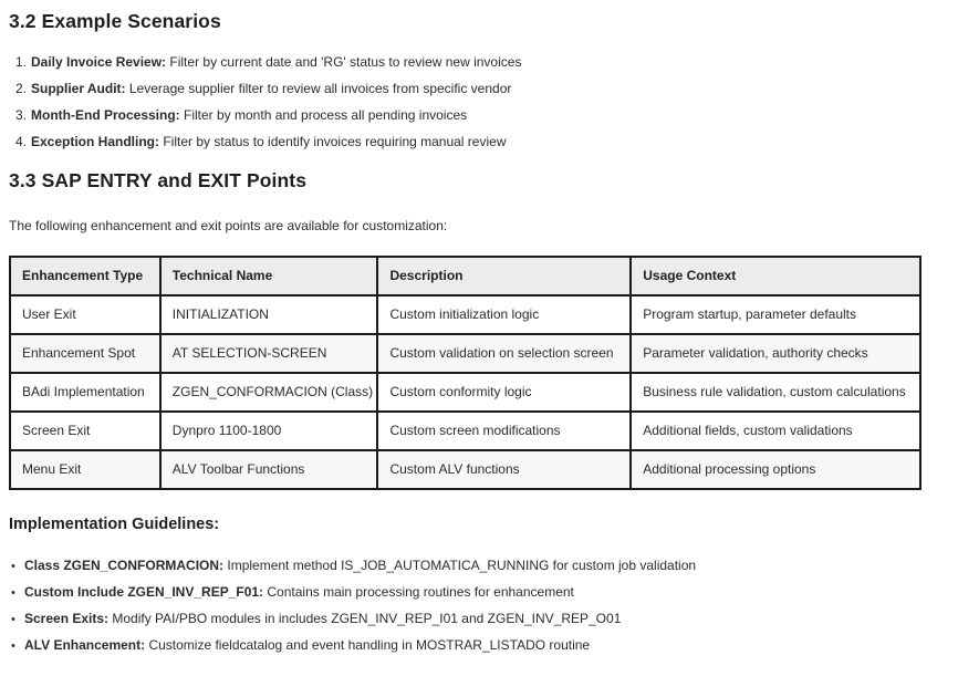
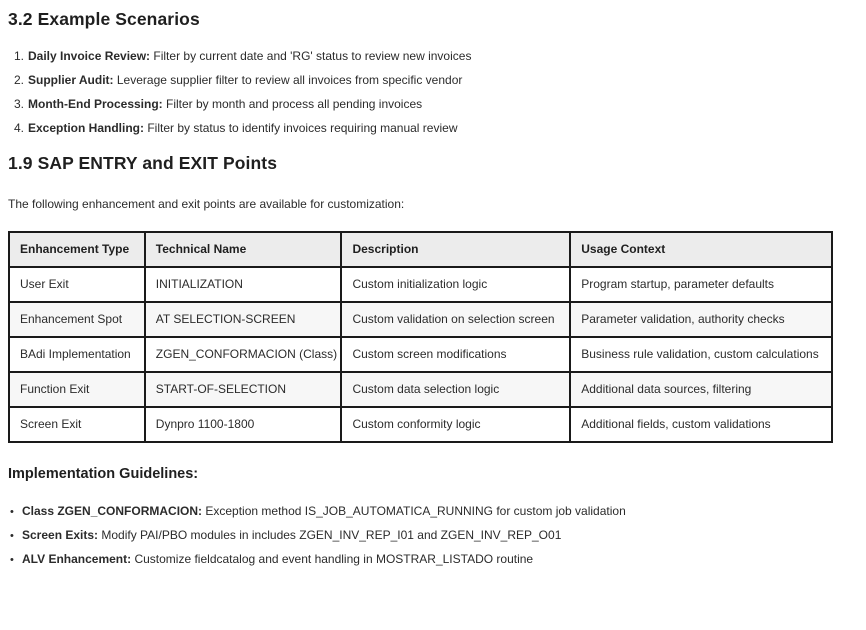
  3.2 Example Scenarios
  1. Daily Invoice Review: Filter by current date and 'RG' status to review new invoices
  2. Supplier Audit: Leverage supplier filter to review all invoices from specific vendor
  3. Month-End Processing: Filter by month and process all pending invoices
  4. Exception Handling: Filter by status to identify invoices requiring manual review
- 3.3 SAP ENTRY and EXIT Points
+ 1.9 SAP ENTRY and EXIT Points
  The following enhancement and exit points are available for customization:
  Enhancement Type	Technical Name	Description	Usage Context
  User Exit	INITIALIZATION	Custom initialization logic	Program startup, parameter defaults
  Enhancement Spot	AT SELECTION-SCREEN	Custom validation on selection screen	Parameter validation, authority checks
- BAdi Implementation	ZGEN_CONFORMACION (Class)	Custom conformity logic	Business rule validation, custom calculations
+ BAdi Implementation	ZGEN_CONFORMACION (Class)	Custom screen modifications	Business rule validation, custom calculations
+ Function Exit	START-OF-SELECTION	Custom data selection logic	Additional data sources, filtering
- Screen Exit	Dynpro 1100-1800	Custom screen modifications	Additional fields, custom validations
+ Screen Exit	Dynpro 1100-1800	Custom conformity logic	Additional fields, custom validations
- Menu Exit	ALV Toolbar Functions	Custom ALV functions	Additional processing options
  Implementation Guidelines:
- • Class ZGEN_CONFORMACION: Implement method IS_JOB_AUTOMATICA_RUNNING for custom job validation
+ • Class ZGEN_CONFORMACION: Exception method IS_JOB_AUTOMATICA_RUNNING for custom job validation
- • Custom Include ZGEN_INV_REP_F01: Contains main processing routines for enhancement
  • Screen Exits: Modify PAI/PBO modules in includes ZGEN_INV_REP_I01 and ZGEN_INV_REP_O01
  • ALV Enhancement: Customize fieldcatalog and event handling in MOSTRAR_LISTADO routine
